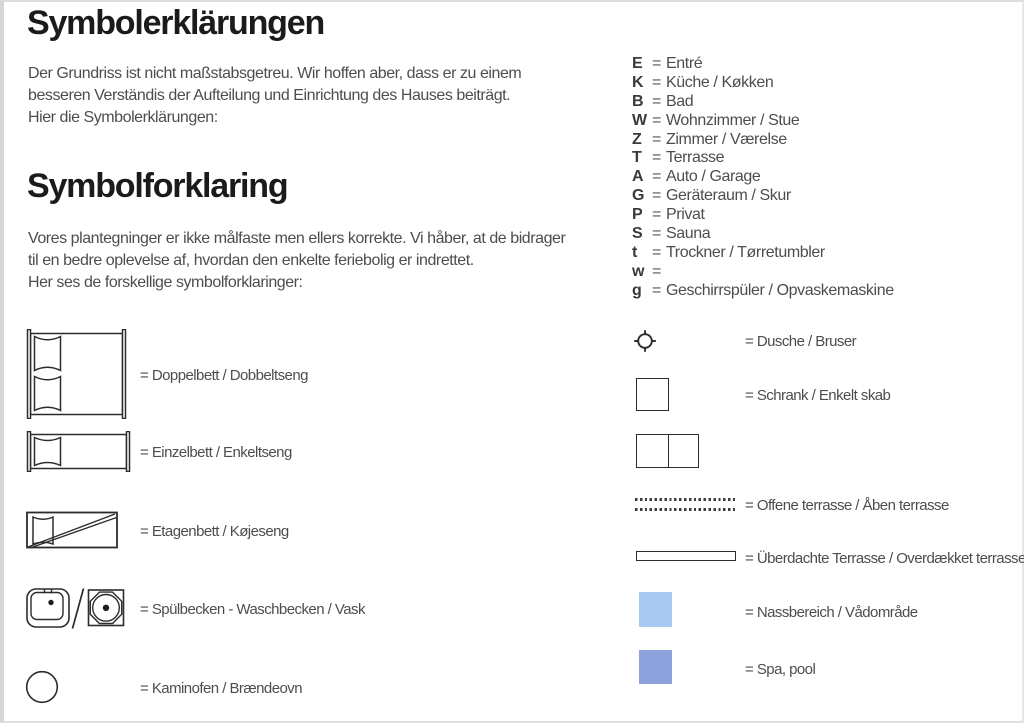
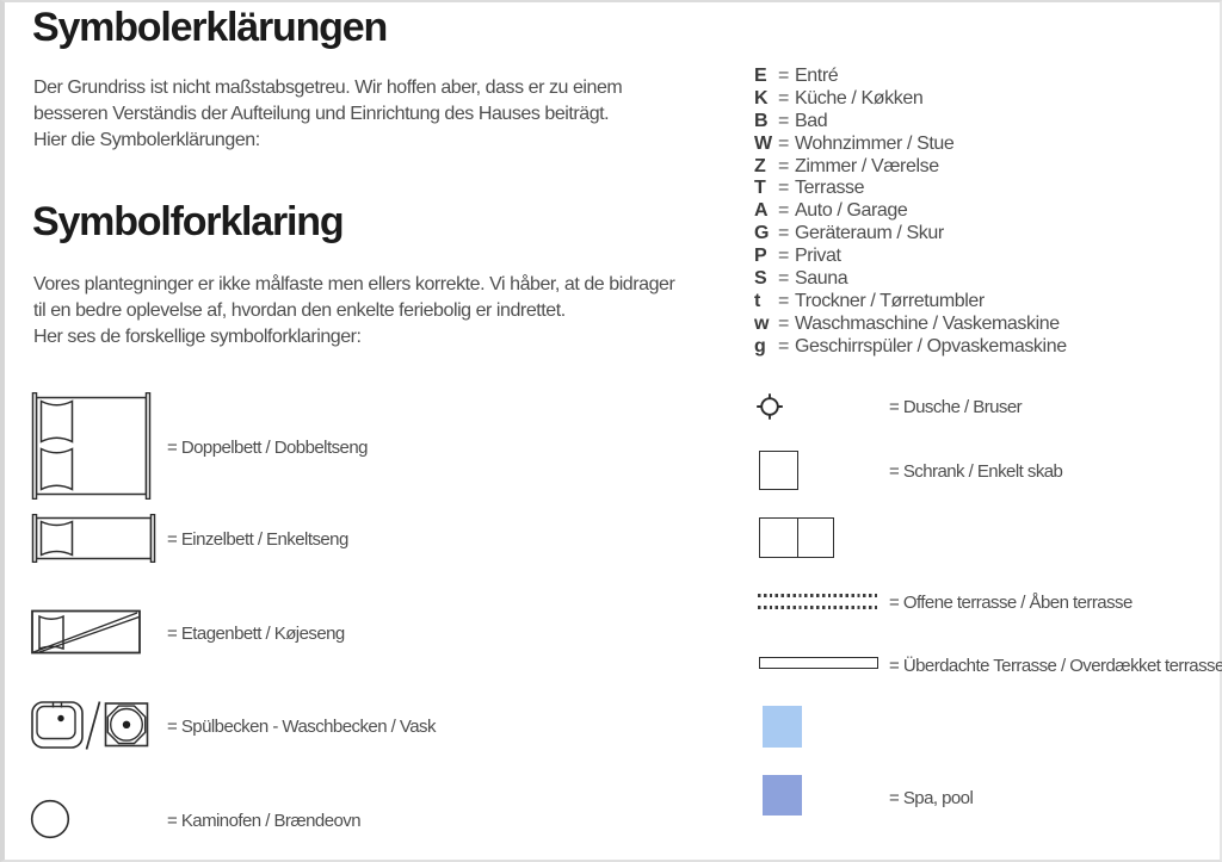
  Symbolerklärungen
  Der Grundriss ist nicht maßstabsgetreu. Wir hoffen aber, dass er zu einem
  besseren Verständis der Aufteilung und Einrichtung des Hauses beiträgt.
  Hier die Symbolerklärungen:
  Symbolforklaring
  Vores plantegninger er ikke målfaste men ellers korrekte. Vi håber, at de bidrager
  til en bedre oplevelse af, hvordan den enkelte feriebolig er indrettet.
  Her ses de forskellige symbolforklaringer:
  E
  =
  Entré
  K
  =
  Küche / Køkken
  B
  =
  Bad
  W
  =
  Wohnzimmer / Stue
  Z
  =
  Zimmer / Værelse
  T
  =
  Terrasse
  A
  =
  Auto / Garage
  G
  =
  Geräteraum / Skur
  P
  =
  Privat
  S
  =
  Sauna
  t
  =
  Trockner / Tørretumbler
  w
  =
+ Waschmaschine / Vaskemaskine
  g
  =
  Geschirrspüler / Opvaskemaskine
  = Doppelbett / Dobbeltseng
  = Einzelbett / Enkeltseng
  = Etagenbett / Køjeseng
  = Spülbecken - Waschbecken / Vask
  = Kaminofen / Brændeovn
  = Dusche / Bruser
  = Schrank / Enkelt skab
  = Offene terrasse / Åben terrasse
  = Überdachte Terrasse / Overdækket terrasse
- = Nassbereich / Vådområde
  = Spa, pool
